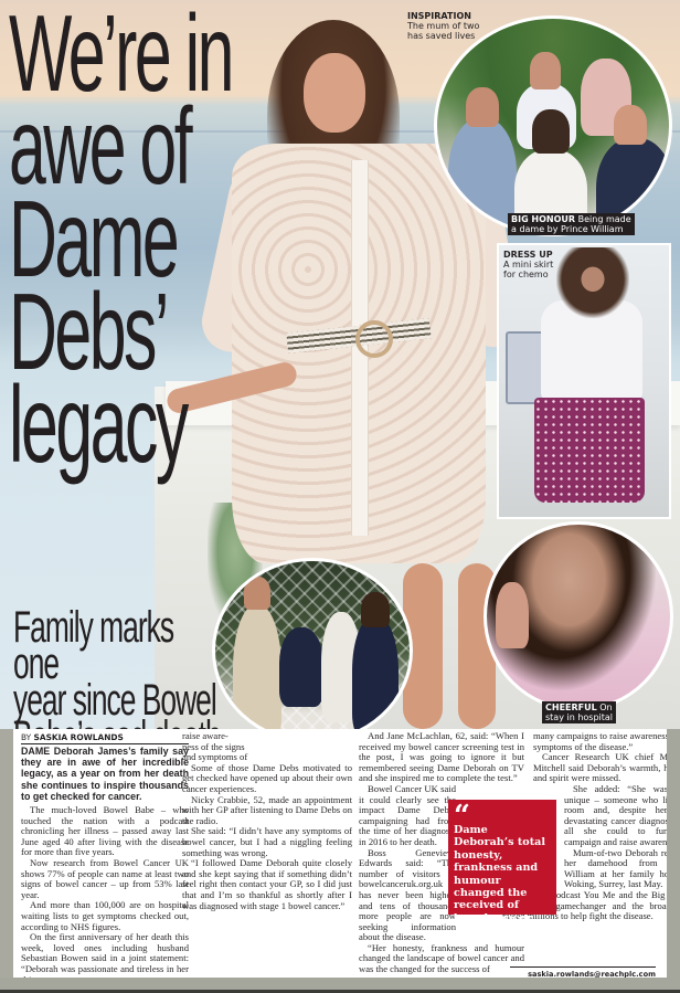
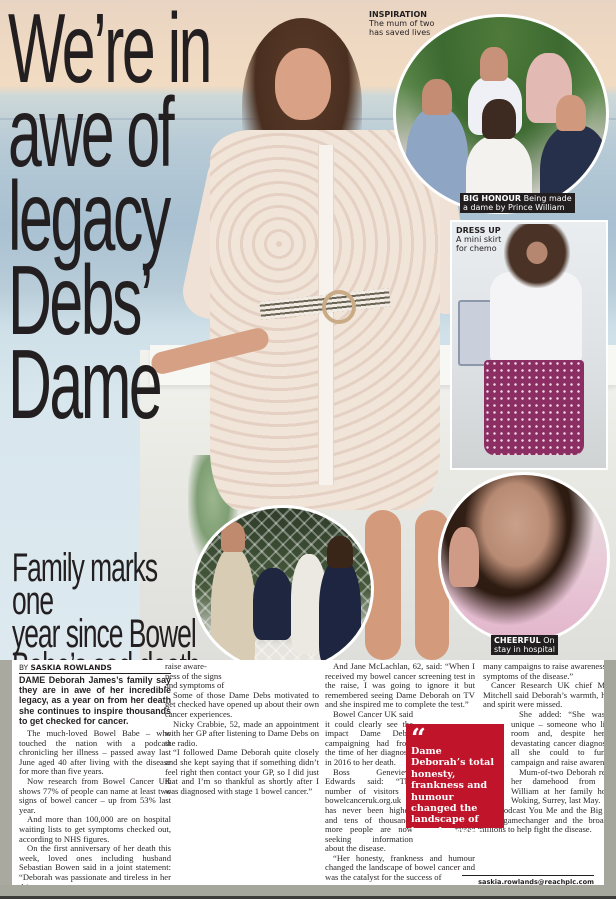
  We’re in
  awe of
- Dame
+ legacy
  Debs’
- legacy
+ Dame
  Family marks one
  year since Bowel
  INSPIRATION
  The mum of two
  has saved lives
  BIG HONOUR Being made
  a dame by Prince William
  DRESS UP
  A mini skirt
  for chemo
  CHEERFUL On
  stay in hospital
  BY SASKIA ROWLANDS
  DAME Deborah James’s family say they are in awe of her incredible legacy, as a year on from her death she continues to inspire thousands to get checked for cancer.
  The much-loved Bowel Babe – who touched the nation with a podcast chronicling her illness – passed away last June aged 40 after living with the disease for more than five years.
  Now research from Bowel Cancer UK shows 77% of people can name at least two signs of bowel cancer – up from 53% last year.
  And more than 100,000 are on hospital waiting lists to get symptoms checked out, according to NHS figures.
  On the first anniversary of her death this week, loved ones including husband Sebastian Bowen said in a joint statement: “Deborah was passionate and tireless in her
  raise aware-
  ness of the signs
  and symptoms of
  Some of those Dame Debs motivated to get checked have opened up about their own cancer experiences.
  Nicky Crabbie, 52, made an appointment with her GP after listening to Dame Debs on the radio.
- She said: “I didn’t have any symptoms of bowel cancer, but I had a niggling feeling something was wrong.
  “I followed Dame Deborah quite closely and she kept saying that if something didn’t feel right then contact your GP, so I did just that and I’m so thankful as shortly after I was diagnosed with stage 1 bowel cancer.”
- And Jane McLachlan, 62, said: “When I received my bowel cancer screening test in the post, I was going to ignore it but remembered seeing Dame Deborah on TV and she inspired me to complete the test.”
+ And Jane McLachlan, 62, said: “When I received my bowel cancer screening test in the raise, I was going to ignore it but remembered seeing Dame Deborah on TV and she inspired me to complete the test.”
  Bowel Cancer UK said it could clearly see t impact Dame Deb campaigning had fro the time of her diagno in 2016 to her death.
  Boss Genevie Edwards said: “T number of visitors bowelcanceruk.org.uk has never been high and tens of thousan more people are now seeking information about the disease.
- “Her honesty, frankness and humour changed the landscape of bowel cancer and was the changed for the success of
+ “Her honesty, frankness and humour changed the landscape of bowel cancer and was the catalyst for the success of
  many campaigns to raise awarenes symptoms of the disease.”
  Cancer Research UK chief M Mitchell said Deborah’s warmth, and spirit were missed.
  She added: “She wa unique – someone who l room and, despite he devastating cancer diagno all she could to fu campaign and raise awaren
  Mum-of-two Deborah r her damehood from William at her family h Woking, Surrey, last May.
  odcast You Me and the Big gamechanger and the broa raised millions to help fight the disease.
  saskia.rowlands@reachplc.com
  “
- Dame Deborah’s total honesty, frankness and humour changed the received of bowel cancer
+ Dame Deborah’s total honesty, frankness and humour changed the landscape of bowel cancer
